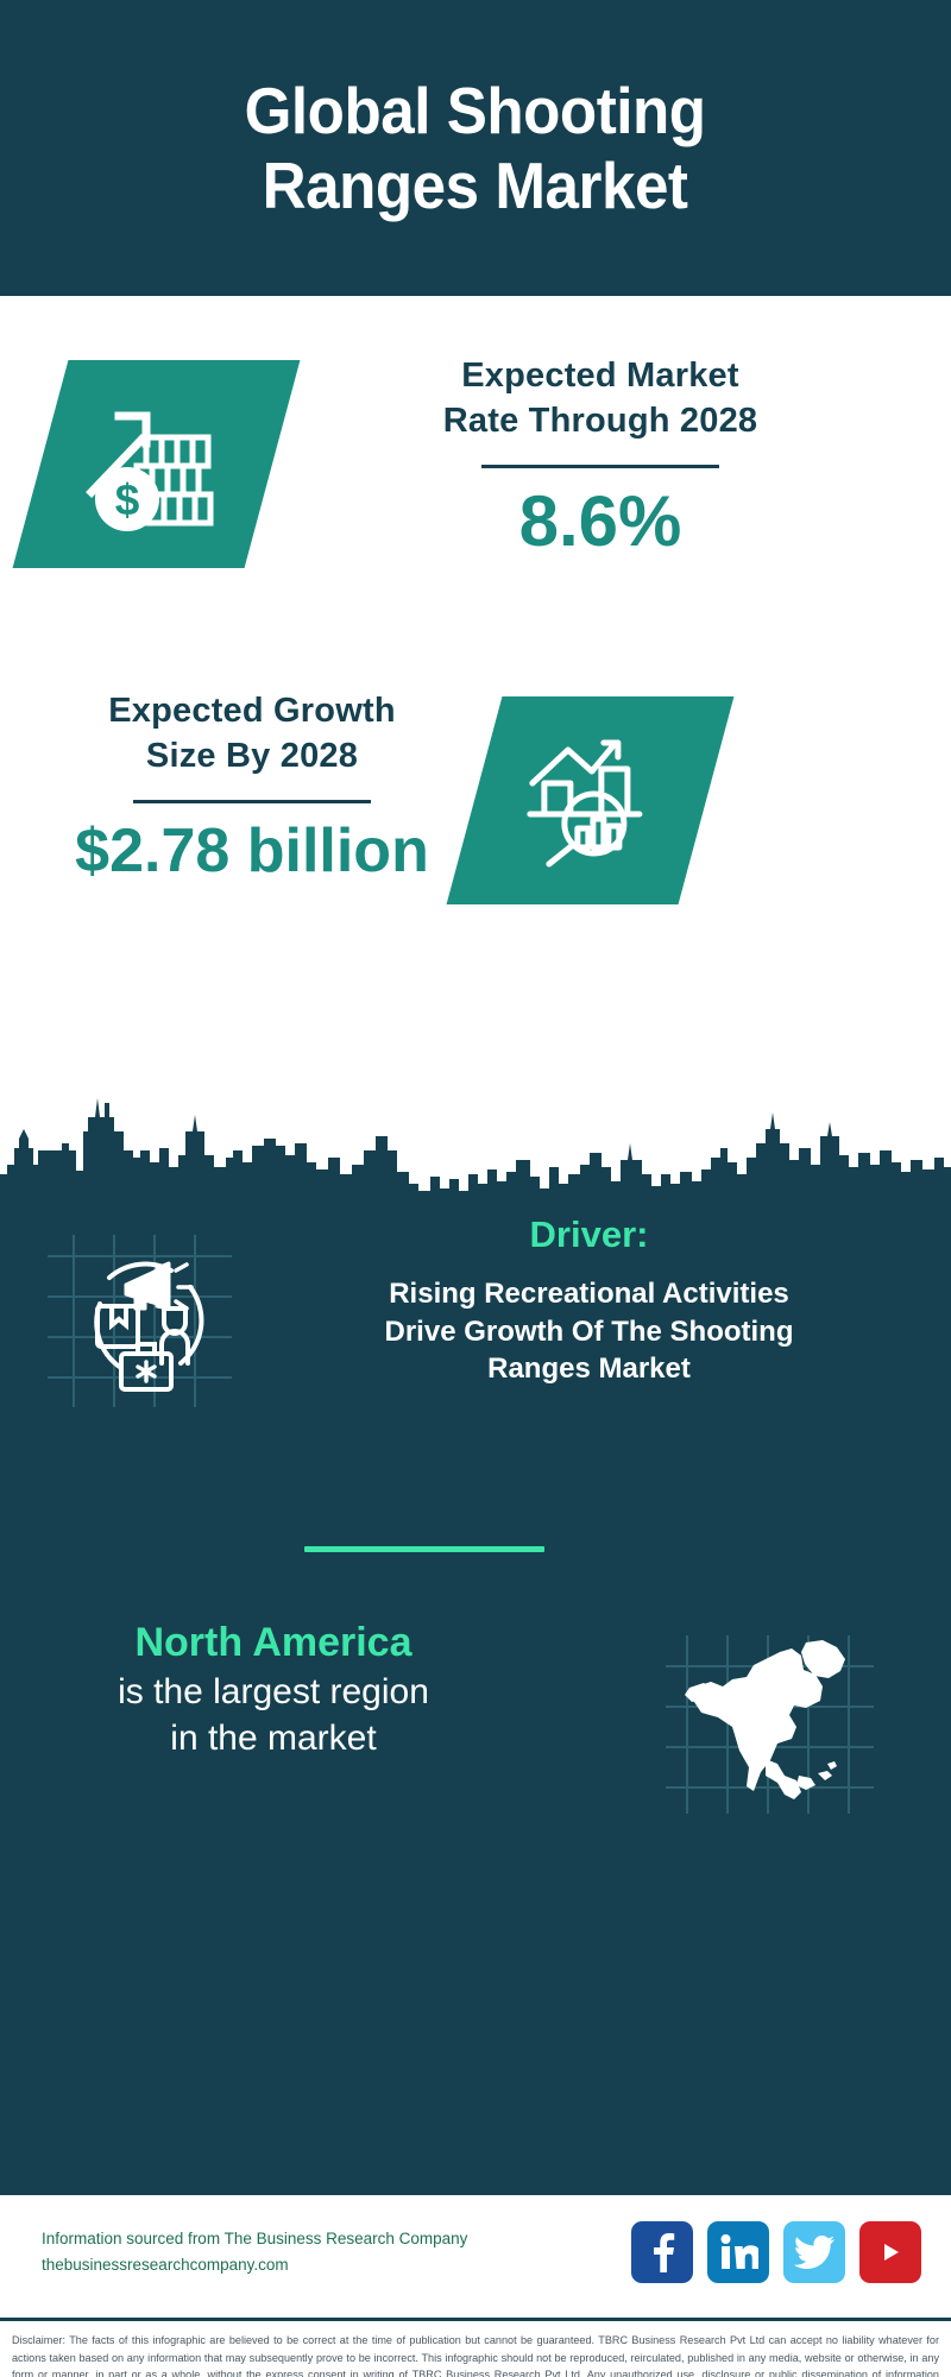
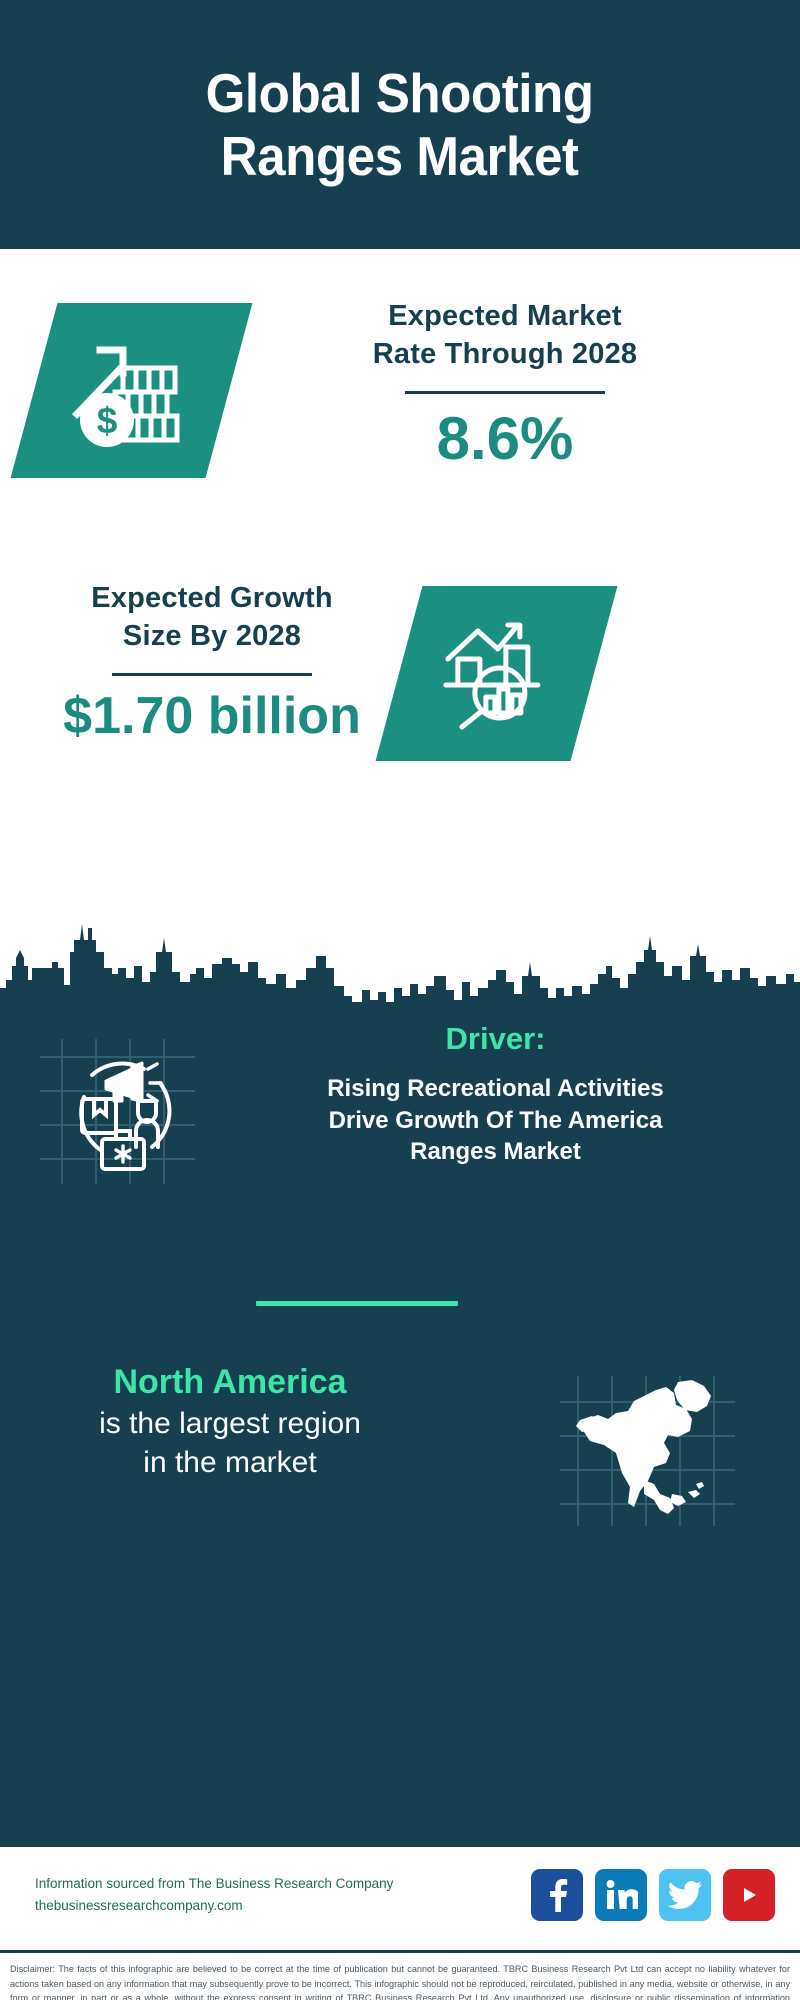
  Global Shooting
  Ranges Market
  Expected Market
  Rate Through 2028
  8.6%
  Expected Growth
  Size By 2028
- $2.78 billion
+ $1.70 billion
  Driver:
  Rising Recreational Activities
- Drive Growth Of The Shooting
+ Drive Growth Of The America
  Ranges Market
  North America
  is the largest region
  in the market
  Information sourced from The Business Research Company
  thebusinessresearchcompany.com
